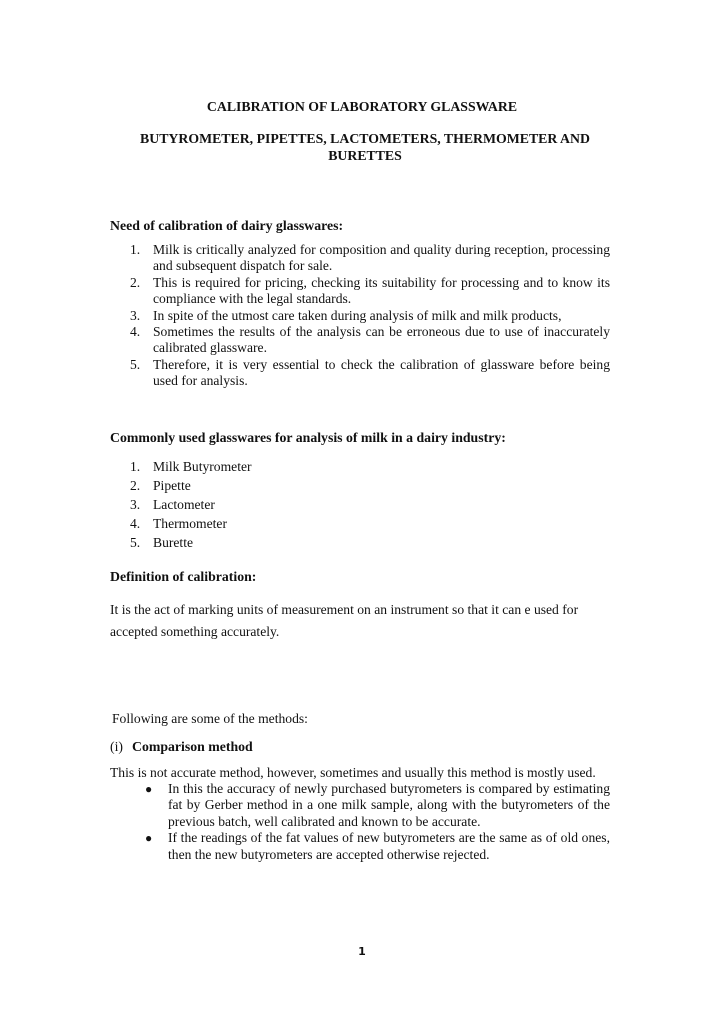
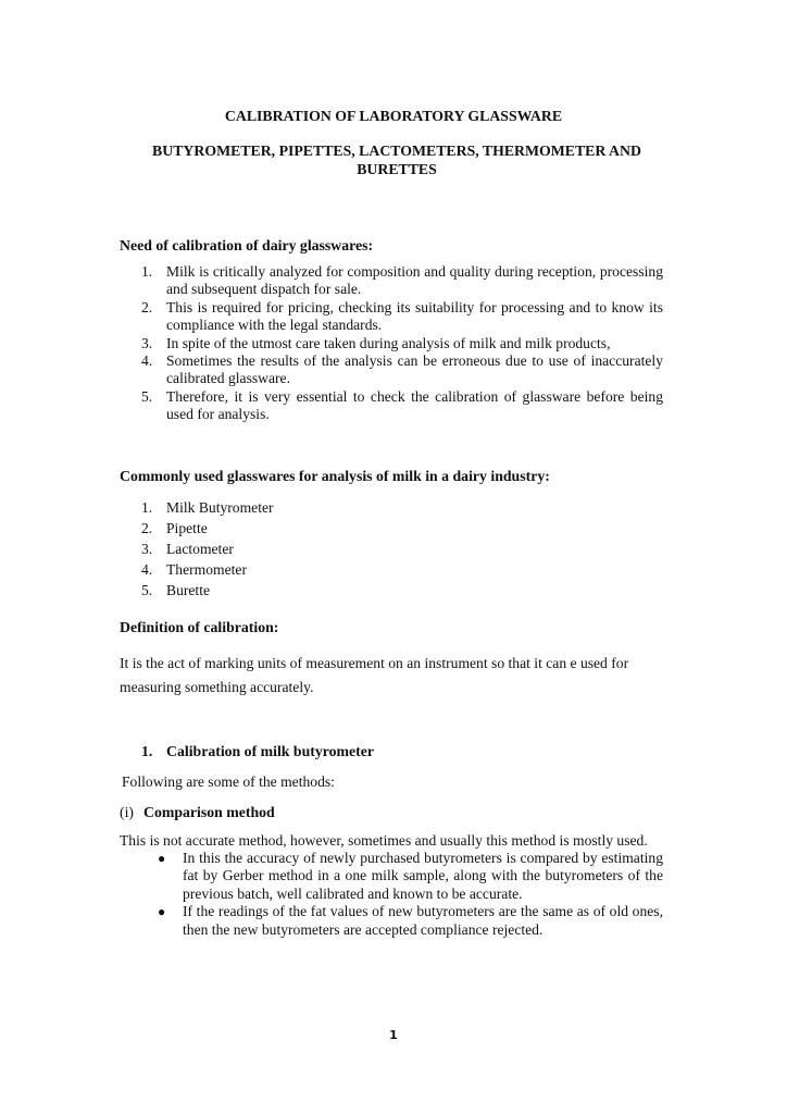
  CALIBRATION OF LABORATORY GLASSWARE
  BUTYROMETER, PIPETTES, LACTOMETERS, THERMOMETER AND BURETTES
  Need of calibration of dairy glasswares:
  1.
  Milk is critically analyzed for composition and quality during reception, processing and subsequent dispatch for sale.
  2.
  This is required for pricing, checking its suitability for processing and to know its compliance with the legal standards.
  3.
  In spite of the utmost care taken during analysis of milk and milk products,
  4.
  Sometimes the results of the analysis can be erroneous due to use of inaccurately calibrated glassware.
  5.
  Therefore, it is very essential to check the calibration of glassware before being used for analysis.
  Commonly used glasswares for analysis of milk in a dairy industry:
  1.
  Milk Butyrometer
  2.
  Pipette
  3.
  Lactometer
  4.
  Thermometer
  5.
  Burette
  Definition of calibration:
- It is the act of marking units of measurement on an instrument so that it can e used for accepted something accurately.
+ It is the act of marking units of measurement on an instrument so that it can e used for measuring something accurately.
+ 1. Calibration of milk butyrometer
  Following are some of the methods:
  (i) Comparison method
  This is not accurate method, however, sometimes and usually this method is mostly used.
  ●
  In this the accuracy of newly purchased butyrometers is compared by estimating fat by Gerber method in a one milk sample, along with the butyrometers of the previous batch, well calibrated and known to be accurate.
  ●
- If the readings of the fat values of new butyrometers are the same as of old ones, then the new butyrometers are accepted otherwise rejected.
+ If the readings of the fat values of new butyrometers are the same as of old ones, then the new butyrometers are accepted compliance rejected.
  1
